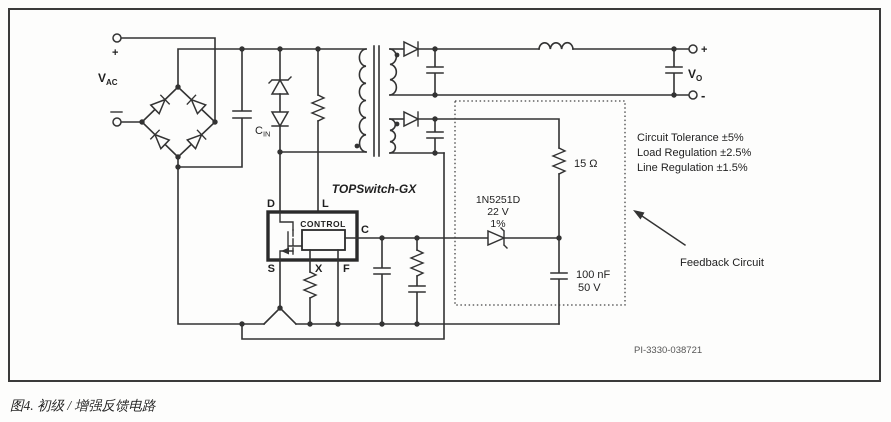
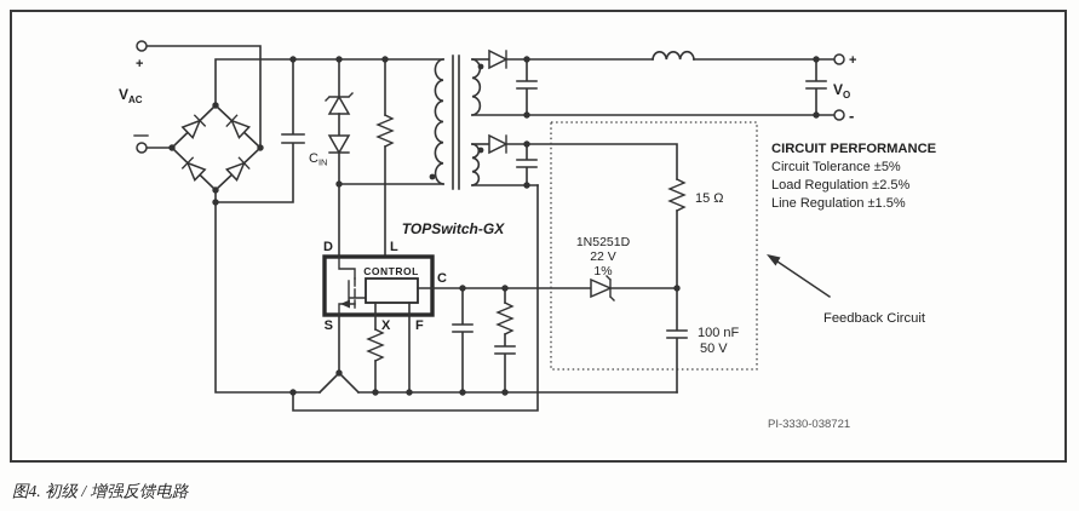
  +
  VAC
  CIN
  +
  -
  VO
  TOPSwitch-GX
  CONTROL
  D
  L
  C
  S
  X
  F
  1N5251D
  22 V
  1%
  15 Ω
  100 nF
  50 V
  Feedback Circuit
+ CIRCUIT PERFORMANCE
  Circuit Tolerance ±5%
  Load Regulation ±2.5%
  Line Regulation ±1.5%
  PI-3330-038721
  图4. 初级 / 增强反馈电路
